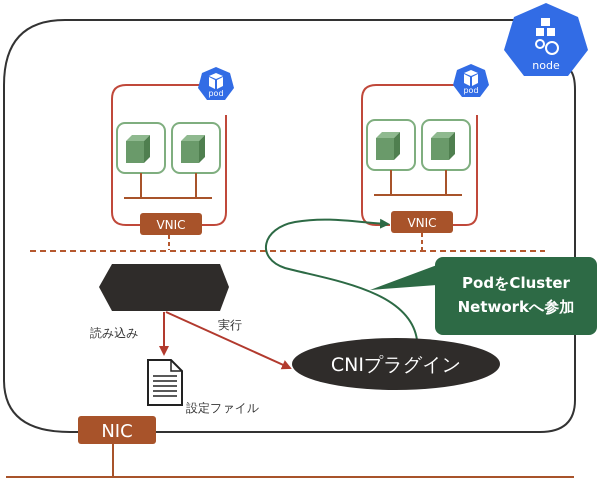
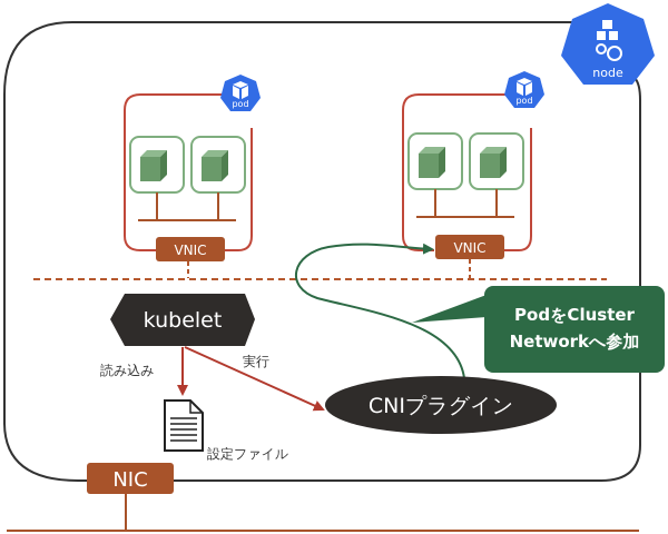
  node
  pod
  pod
  VNIC
  VNIC
+ kubelet
  読み込み
  実行
  設定ファイル
  CNIプラグイン
  PodをCluster
  Networkへ参加
  NIC
